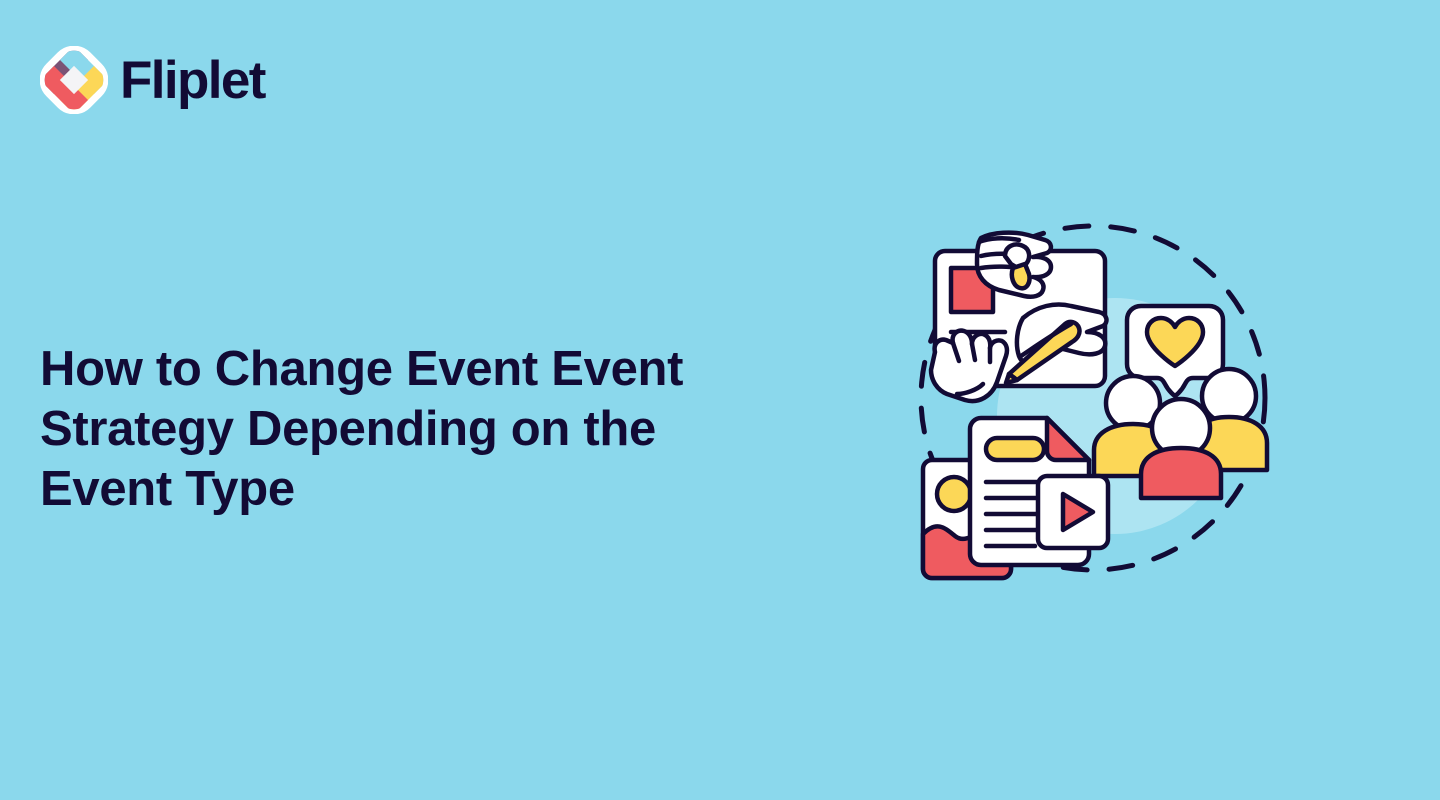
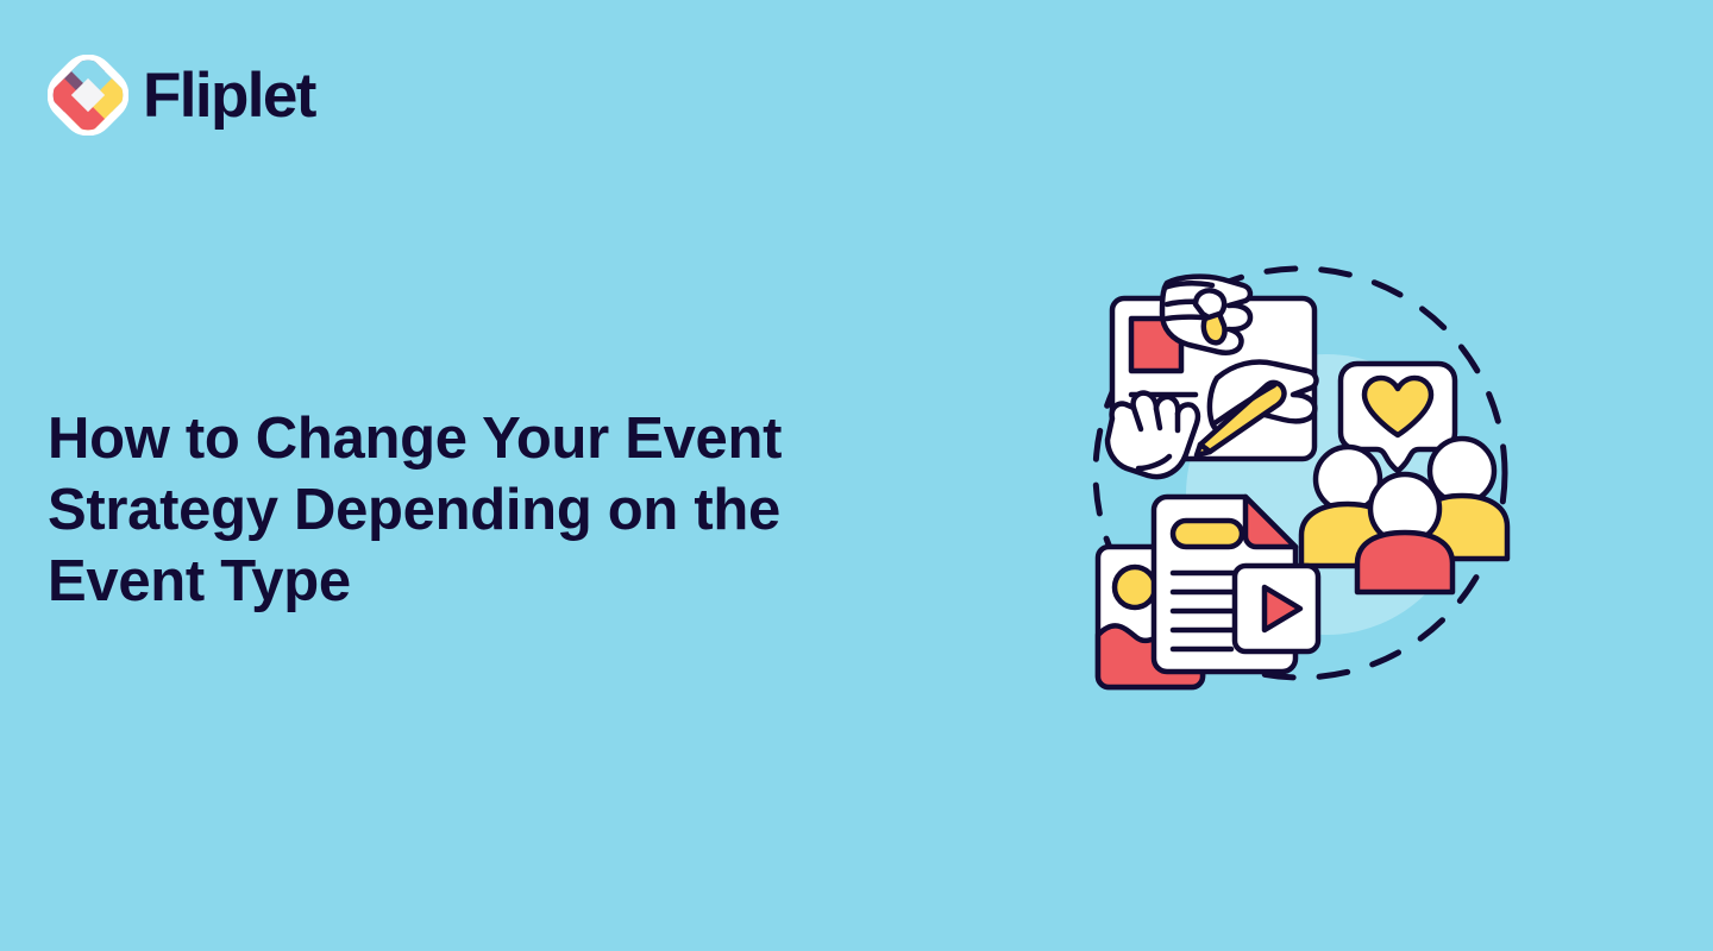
  Fliplet
- How to Change Event Event Strategy Depending on the Event Type
+ How to Change Your Event Strategy Depending on the Event Type
